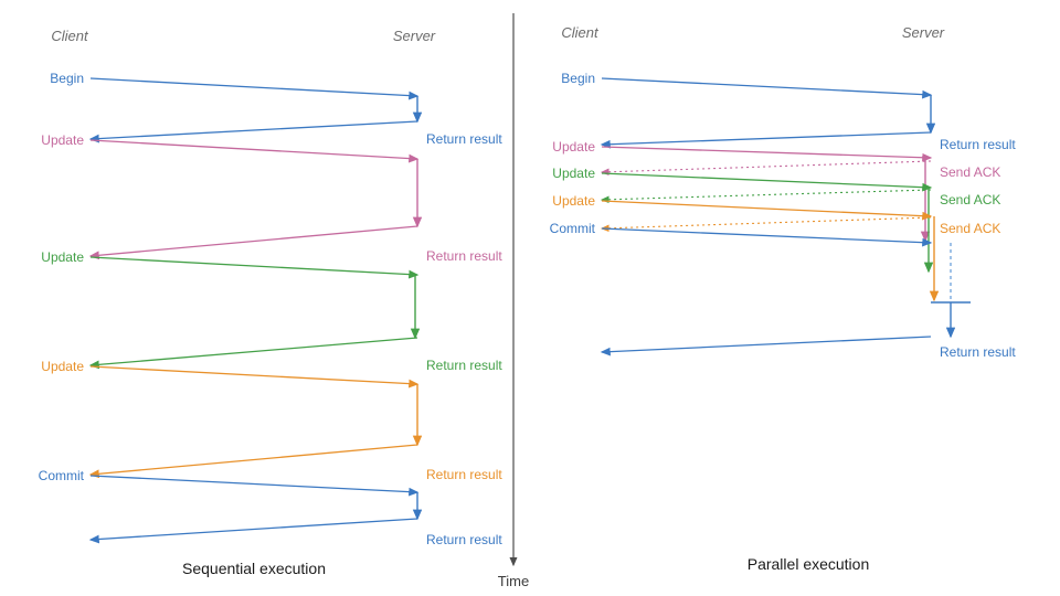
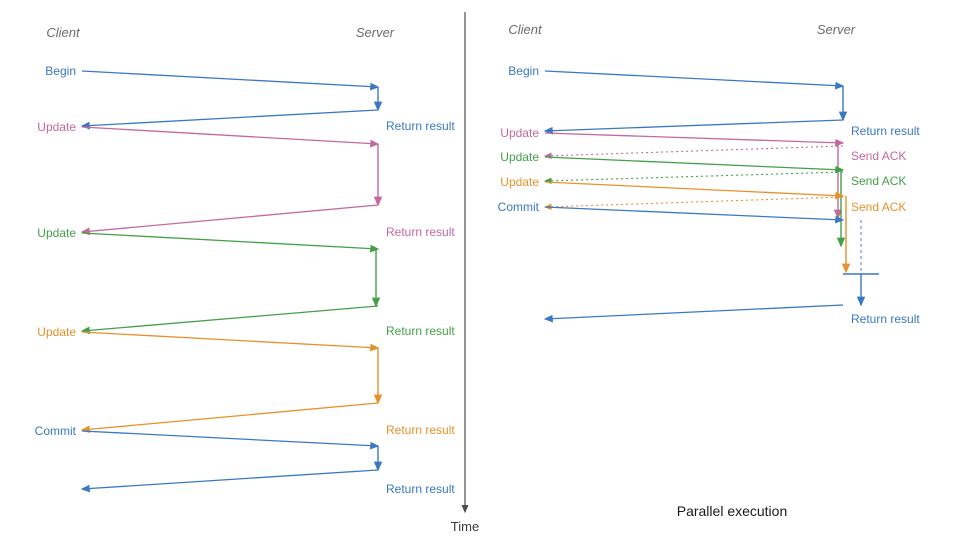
  Time
  Client
  Server
  Client
  Server
- Sequential execution
  Parallel execution
  Begin
  Return result
  Update
  Return result
  Update
  Return result
  Update
  Return result
  Commit
  Return result
  Begin
  Return result
  Update
  Send ACK
  Update
  Send ACK
  Update
  Send ACK
  Commit
  Return result
